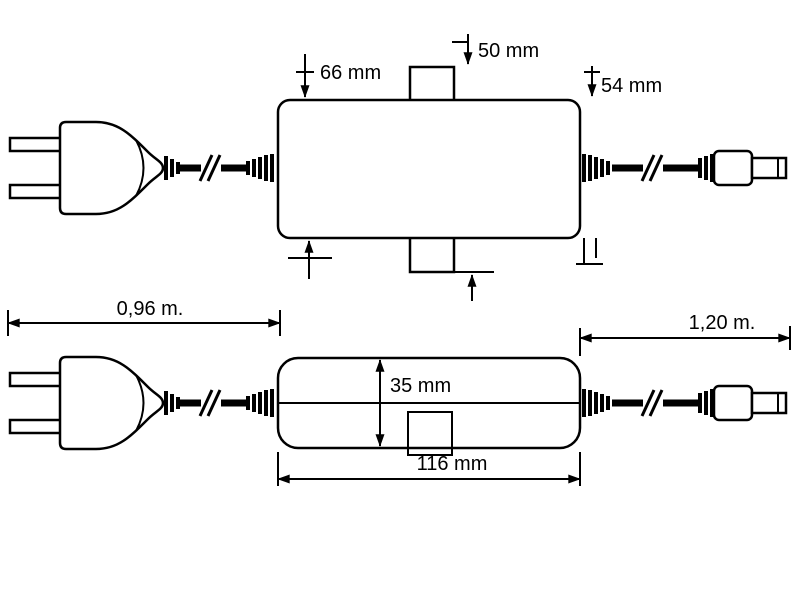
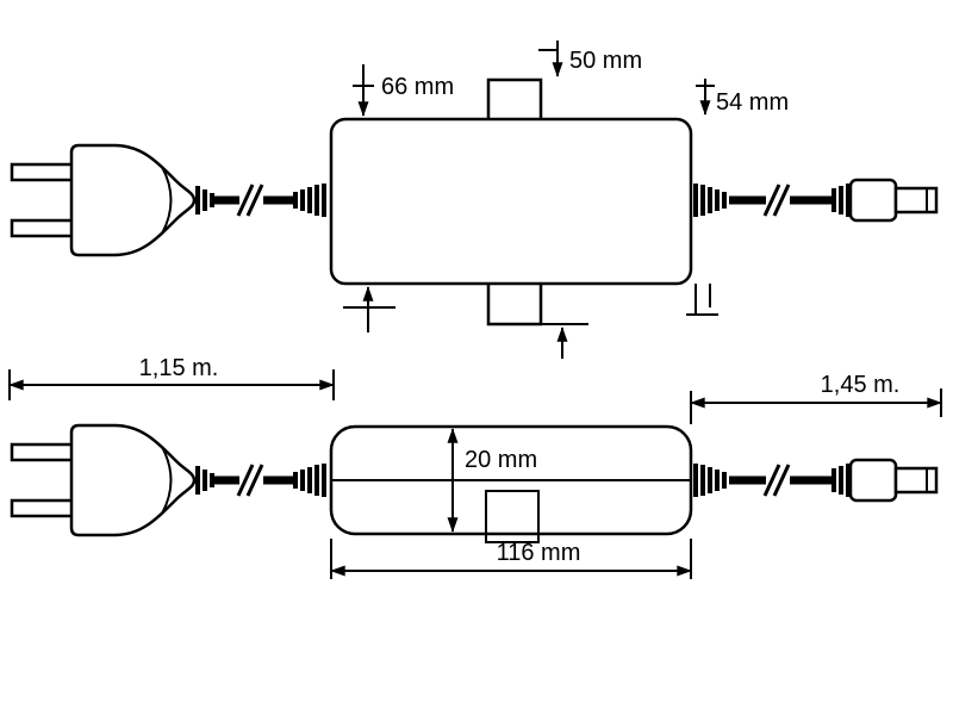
  66 mm
  50 mm
  54 mm
- 0,96 m.
+ 1,15 m.
- 1,20 m.
+ 1,45 m.
- 35 mm
+ 20 mm
  116 mm
